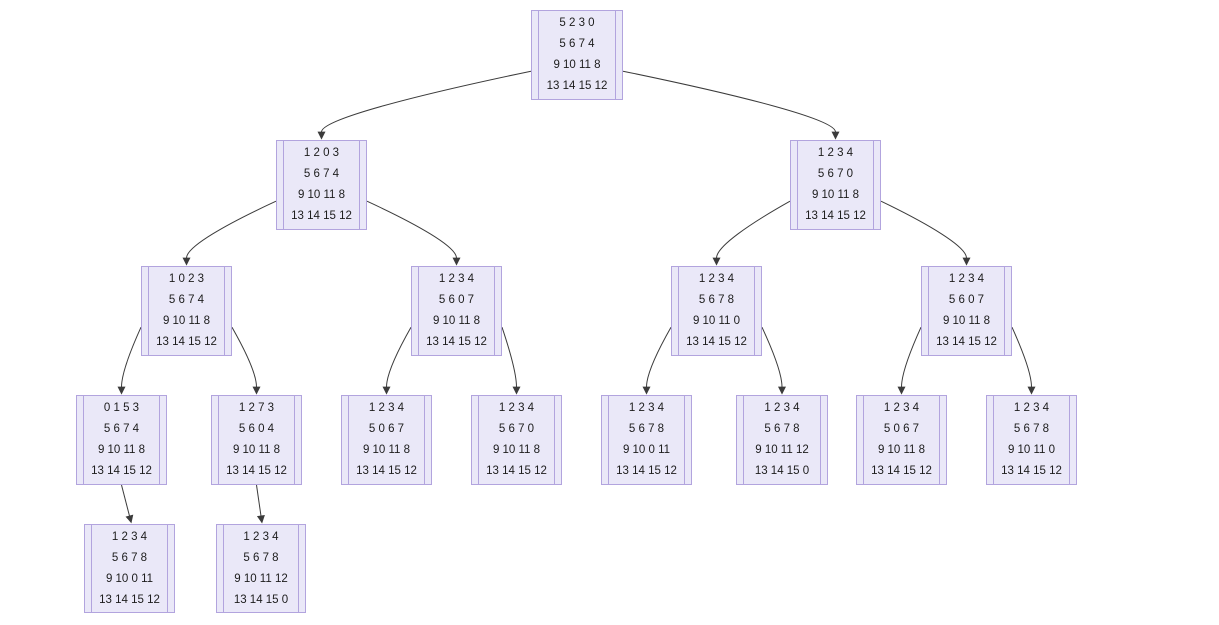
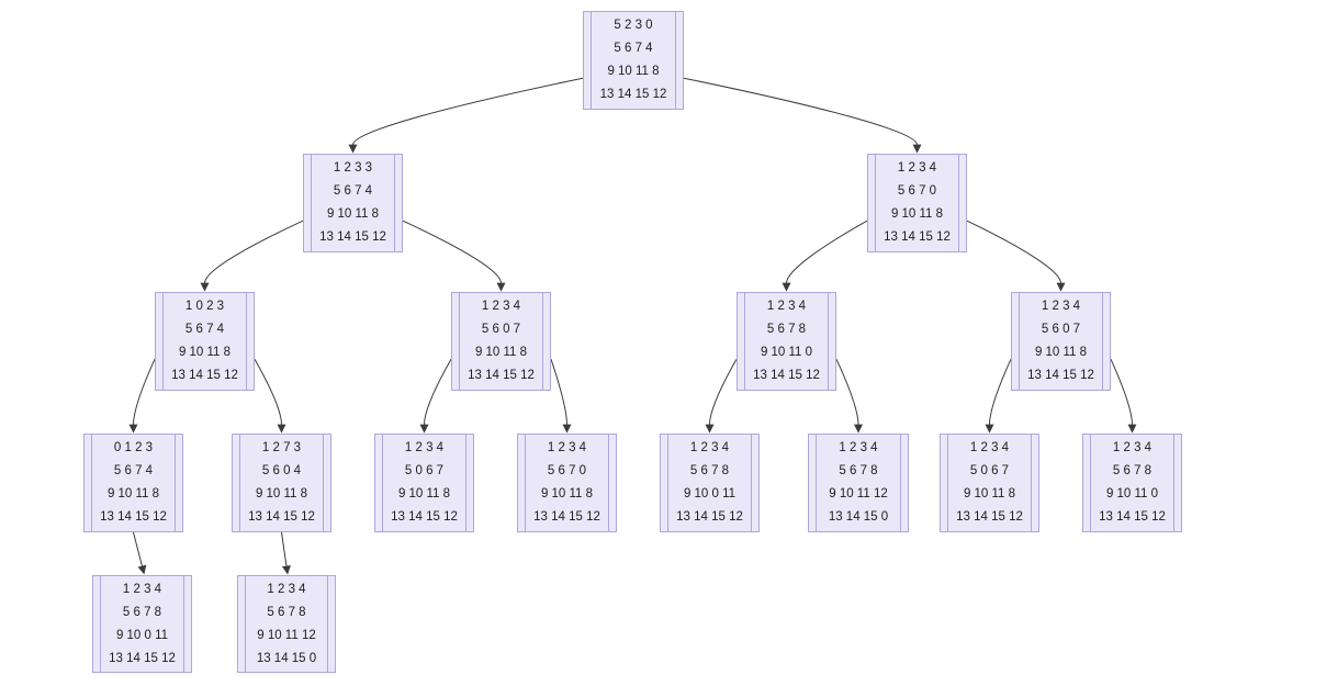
  5 2 3 0
  5 6 7 4
  9 10 11 8
  13 14 15 12
- 1 2 0 3
+ 1 2 3 3
  5 6 7 4
  9 10 11 8
  13 14 15 12
  1 2 3 4
  5 6 7 0
  9 10 11 8
  13 14 15 12
  1 0 2 3
  5 6 7 4
  9 10 11 8
  13 14 15 12
  1 2 3 4
  5 6 0 7
  9 10 11 8
  13 14 15 12
  1 2 3 4
  5 6 7 8
  9 10 11 0
  13 14 15 12
  1 2 3 4
  5 6 0 7
  9 10 11 8
  13 14 15 12
- 0 1 5 3
+ 0 1 2 3
  5 6 7 4
  9 10 11 8
  13 14 15 12
  1 2 7 3
  5 6 0 4
  9 10 11 8
  13 14 15 12
  1 2 3 4
  5 0 6 7
  9 10 11 8
  13 14 15 12
  1 2 3 4
  5 6 7 0
  9 10 11 8
  13 14 15 12
  1 2 3 4
  5 6 7 8
  9 10 0 11
  13 14 15 12
  1 2 3 4
  5 6 7 8
  9 10 11 12
  13 14 15 0
  1 2 3 4
  5 0 6 7
  9 10 11 8
  13 14 15 12
  1 2 3 4
  5 6 7 8
  9 10 11 0
  13 14 15 12
  1 2 3 4
  5 6 7 8
  9 10 0 11
  13 14 15 12
  1 2 3 4
  5 6 7 8
  9 10 11 12
  13 14 15 0
